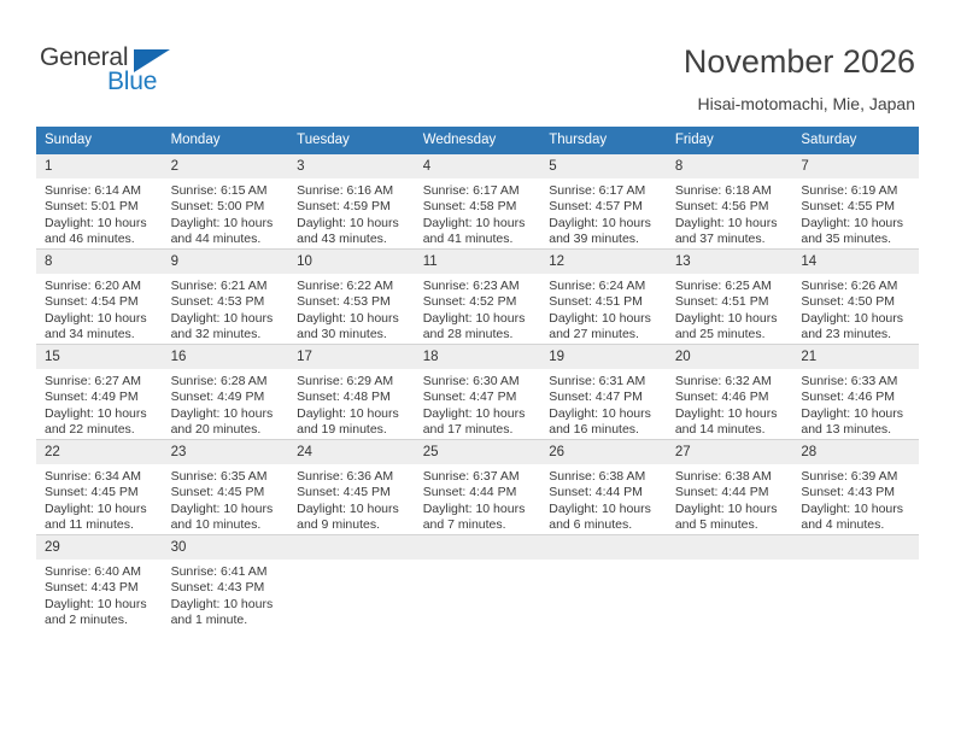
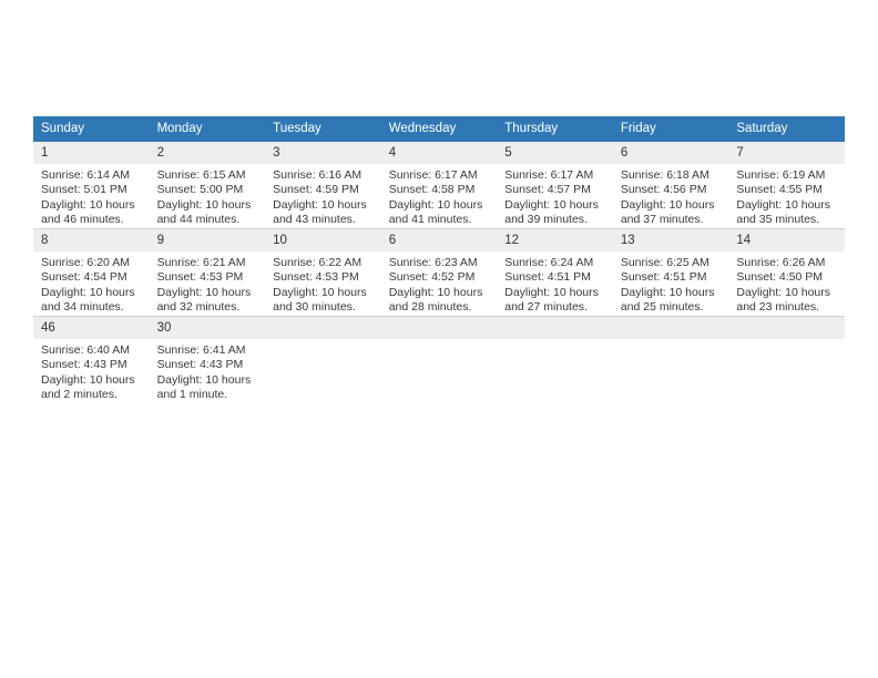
- General
- Blue
- November 2026
- Hisai-motomachi, Mie, Japan
  Sunday	Monday	Tuesday	Wednesday	Thursday	Friday	Saturday
- 1 Sunrise: 6:14 AM Sunset: 5:01 PM Daylight: 10 hours and 46 minutes.	2 Sunrise: 6:15 AM Sunset: 5:00 PM Daylight: 10 hours and 44 minutes.	3 Sunrise: 6:16 AM Sunset: 4:59 PM Daylight: 10 hours and 43 minutes.	4 Sunrise: 6:17 AM Sunset: 4:58 PM Daylight: 10 hours and 41 minutes.	5 Sunrise: 6:17 AM Sunset: 4:57 PM Daylight: 10 hours and 39 minutes.	8 Sunrise: 6:18 AM Sunset: 4:56 PM Daylight: 10 hours and 37 minutes.	7 Sunrise: 6:19 AM Sunset: 4:55 PM Daylight: 10 hours and 35 minutes.
+ 1 Sunrise: 6:14 AM Sunset: 5:01 PM Daylight: 10 hours and 46 minutes.	2 Sunrise: 6:15 AM Sunset: 5:00 PM Daylight: 10 hours and 44 minutes.	3 Sunrise: 6:16 AM Sunset: 4:59 PM Daylight: 10 hours and 43 minutes.	4 Sunrise: 6:17 AM Sunset: 4:58 PM Daylight: 10 hours and 41 minutes.	5 Sunrise: 6:17 AM Sunset: 4:57 PM Daylight: 10 hours and 39 minutes.	6 Sunrise: 6:18 AM Sunset: 4:56 PM Daylight: 10 hours and 37 minutes.	7 Sunrise: 6:19 AM Sunset: 4:55 PM Daylight: 10 hours and 35 minutes.
- 8 Sunrise: 6:20 AM Sunset: 4:54 PM Daylight: 10 hours and 34 minutes.	9 Sunrise: 6:21 AM Sunset: 4:53 PM Daylight: 10 hours and 32 minutes.	10 Sunrise: 6:22 AM Sunset: 4:53 PM Daylight: 10 hours and 30 minutes.	11 Sunrise: 6:23 AM Sunset: 4:52 PM Daylight: 10 hours and 28 minutes.	12 Sunrise: 6:24 AM Sunset: 4:51 PM Daylight: 10 hours and 27 minutes.	13 Sunrise: 6:25 AM Sunset: 4:51 PM Daylight: 10 hours and 25 minutes.	14 Sunrise: 6:26 AM Sunset: 4:50 PM Daylight: 10 hours and 23 minutes.
+ 8 Sunrise: 6:20 AM Sunset: 4:54 PM Daylight: 10 hours and 34 minutes.	9 Sunrise: 6:21 AM Sunset: 4:53 PM Daylight: 10 hours and 32 minutes.	10 Sunrise: 6:22 AM Sunset: 4:53 PM Daylight: 10 hours and 30 minutes.	6 Sunrise: 6:23 AM Sunset: 4:52 PM Daylight: 10 hours and 28 minutes.	12 Sunrise: 6:24 AM Sunset: 4:51 PM Daylight: 10 hours and 27 minutes.	13 Sunrise: 6:25 AM Sunset: 4:51 PM Daylight: 10 hours and 25 minutes.	14 Sunrise: 6:26 AM Sunset: 4:50 PM Daylight: 10 hours and 23 minutes.
- 15 Sunrise: 6:27 AM Sunset: 4:49 PM Daylight: 10 hours and 22 minutes.	16 Sunrise: 6:28 AM Sunset: 4:49 PM Daylight: 10 hours and 20 minutes.	17 Sunrise: 6:29 AM Sunset: 4:48 PM Daylight: 10 hours and 19 minutes.	18 Sunrise: 6:30 AM Sunset: 4:47 PM Daylight: 10 hours and 17 minutes.	19 Sunrise: 6:31 AM Sunset: 4:47 PM Daylight: 10 hours and 16 minutes.	20 Sunrise: 6:32 AM Sunset: 4:46 PM Daylight: 10 hours and 14 minutes.	21 Sunrise: 6:33 AM Sunset: 4:46 PM Daylight: 10 hours and 13 minutes.
- 22 Sunrise: 6:34 AM Sunset: 4:45 PM Daylight: 10 hours and 11 minutes.	23 Sunrise: 6:35 AM Sunset: 4:45 PM Daylight: 10 hours and 10 minutes.	24 Sunrise: 6:36 AM Sunset: 4:45 PM Daylight: 10 hours and 9 minutes.	25 Sunrise: 6:37 AM Sunset: 4:44 PM Daylight: 10 hours and 7 minutes.	26 Sunrise: 6:38 AM Sunset: 4:44 PM Daylight: 10 hours and 6 minutes.	27 Sunrise: 6:38 AM Sunset: 4:44 PM Daylight: 10 hours and 5 minutes.	28 Sunrise: 6:39 AM Sunset: 4:43 PM Daylight: 10 hours and 4 minutes.
- 29 Sunrise: 6:40 AM Sunset: 4:43 PM Daylight: 10 hours and 2 minutes.	30 Sunrise: 6:41 AM Sunset: 4:43 PM Daylight: 10 hours and 1 minute.
+ 46 Sunrise: 6:40 AM Sunset: 4:43 PM Daylight: 10 hours and 2 minutes.	30 Sunrise: 6:41 AM Sunset: 4:43 PM Daylight: 10 hours and 1 minute.
